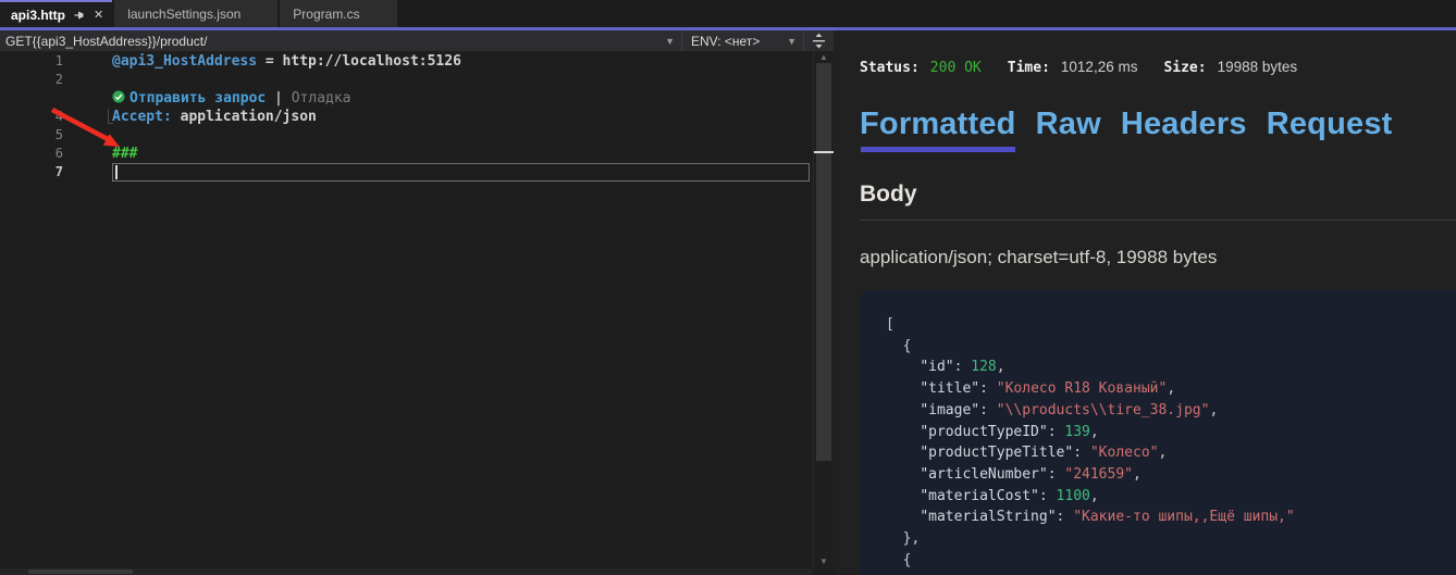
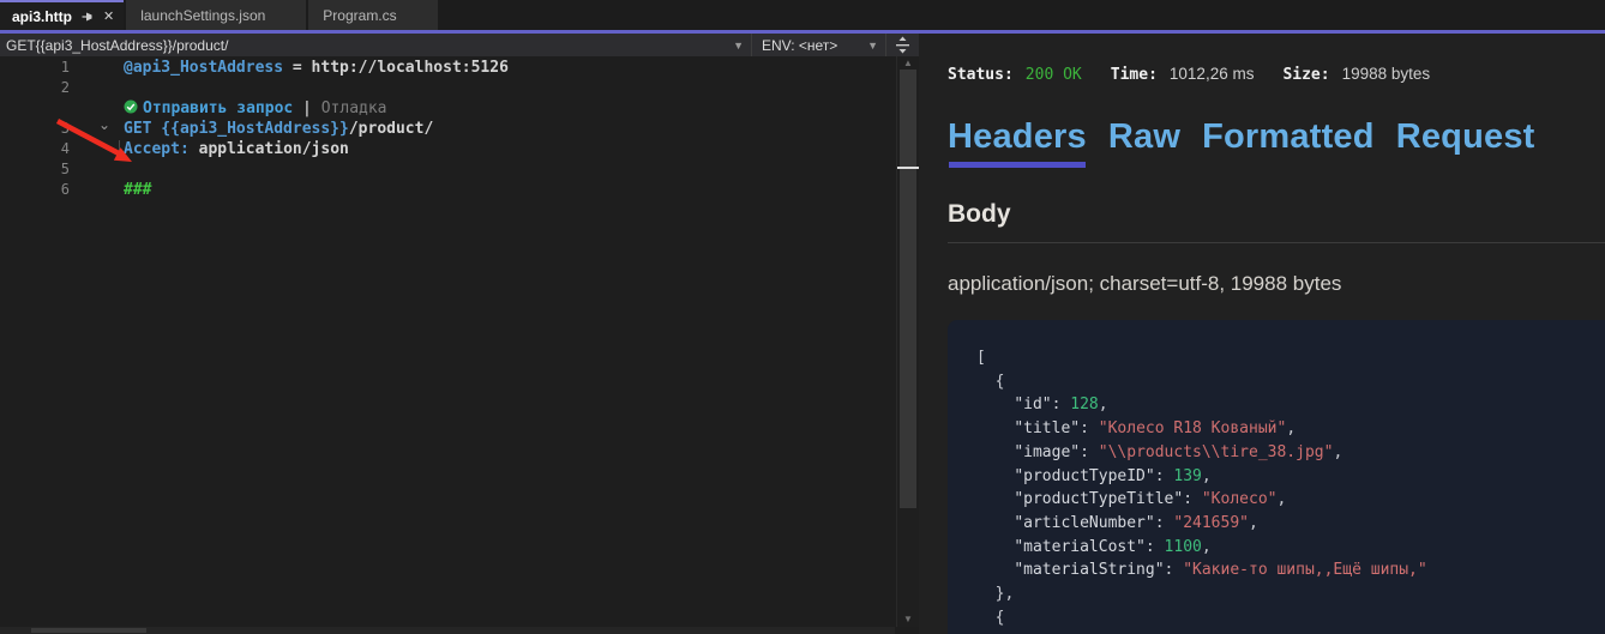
  api3.http
  ✕
  launchSettings.json
  Program.cs
  GET{{api3_HostAddress}}/product/
  ▼
  ENV: <нет>
  ▼
  1
  @api3_HostAddress = http://localhost:5126
  2
  Отправить запрос | Отладка
+ 3
+ ⌄
+ GET {{api3_HostAddress}}/product/
  4
  Accept: application/json
  5
  6
  ###
- 7
  ▲
  ▼
  Status:
  200 OK
  Time:
  1012,26 ms
  Size:
  19988 bytes
- Formatted
+ Headers
  Raw
- Headers
+ Formatted
  Request
  Body
  application/json; charset=utf-8, 19988 bytes
  [
  {
  "id": 128,
  "title": "Колесо R18 Кованый",
  "image": "\\products\\tire_38.jpg",
  "productTypeID": 139,
  "productTypeTitle": "Колесо",
  "articleNumber": "241659",
  "materialCost": 1100,
  "materialString": "Какие-то шипы,,Ещё шипы,"
  },
  {
